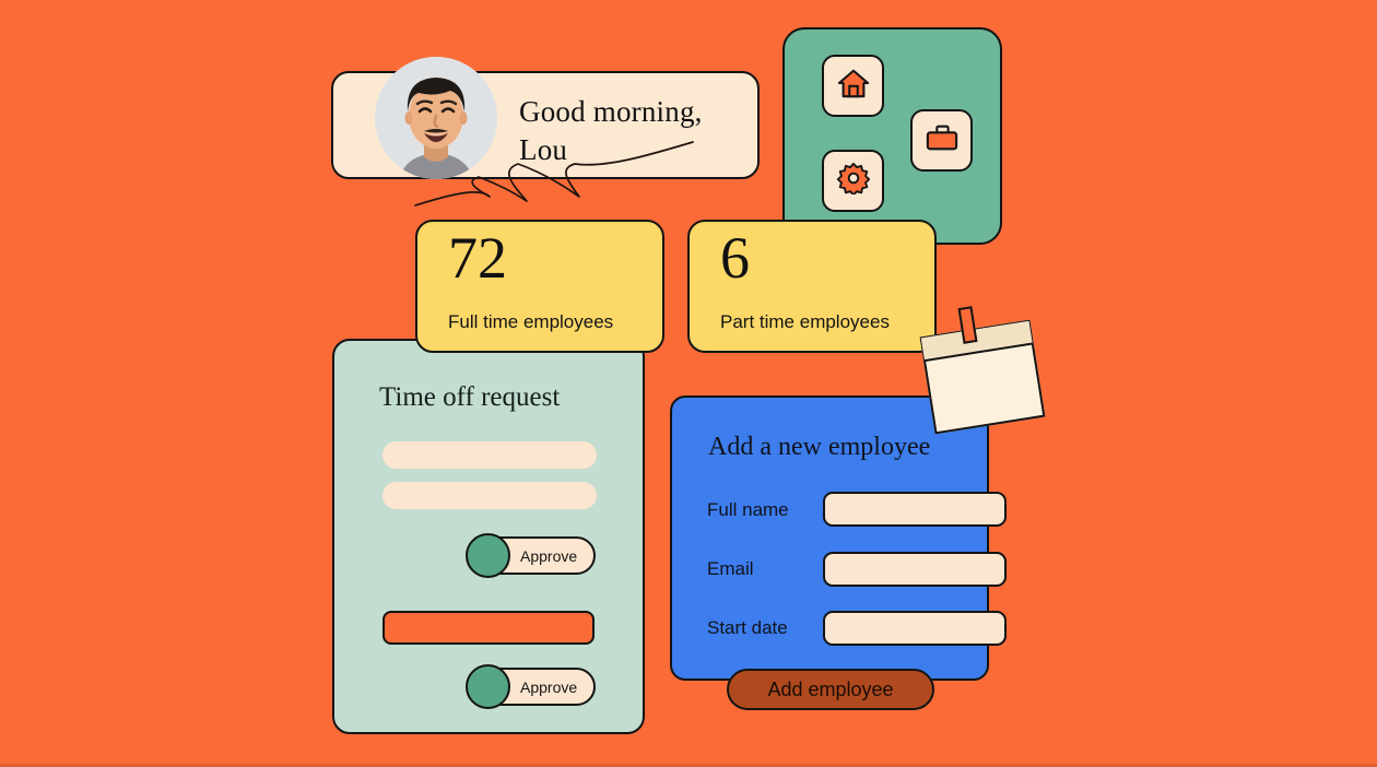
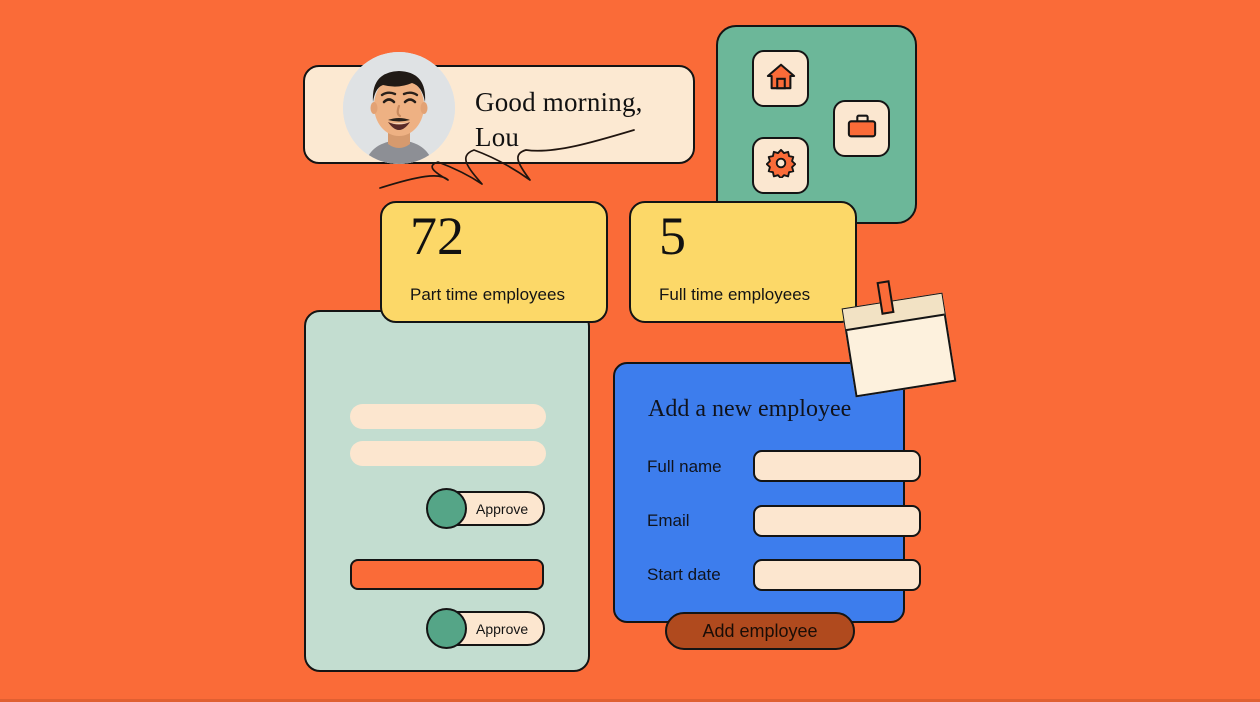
  Good morning, Lou
  72
- Full time employees
+ Part time employees
- 6
+ 5
- Part time employees
+ Full time employees
- Time off request
  Approve
  Approve
  Add a new employee
  Full name
  Email
  Start date
  Add employee
